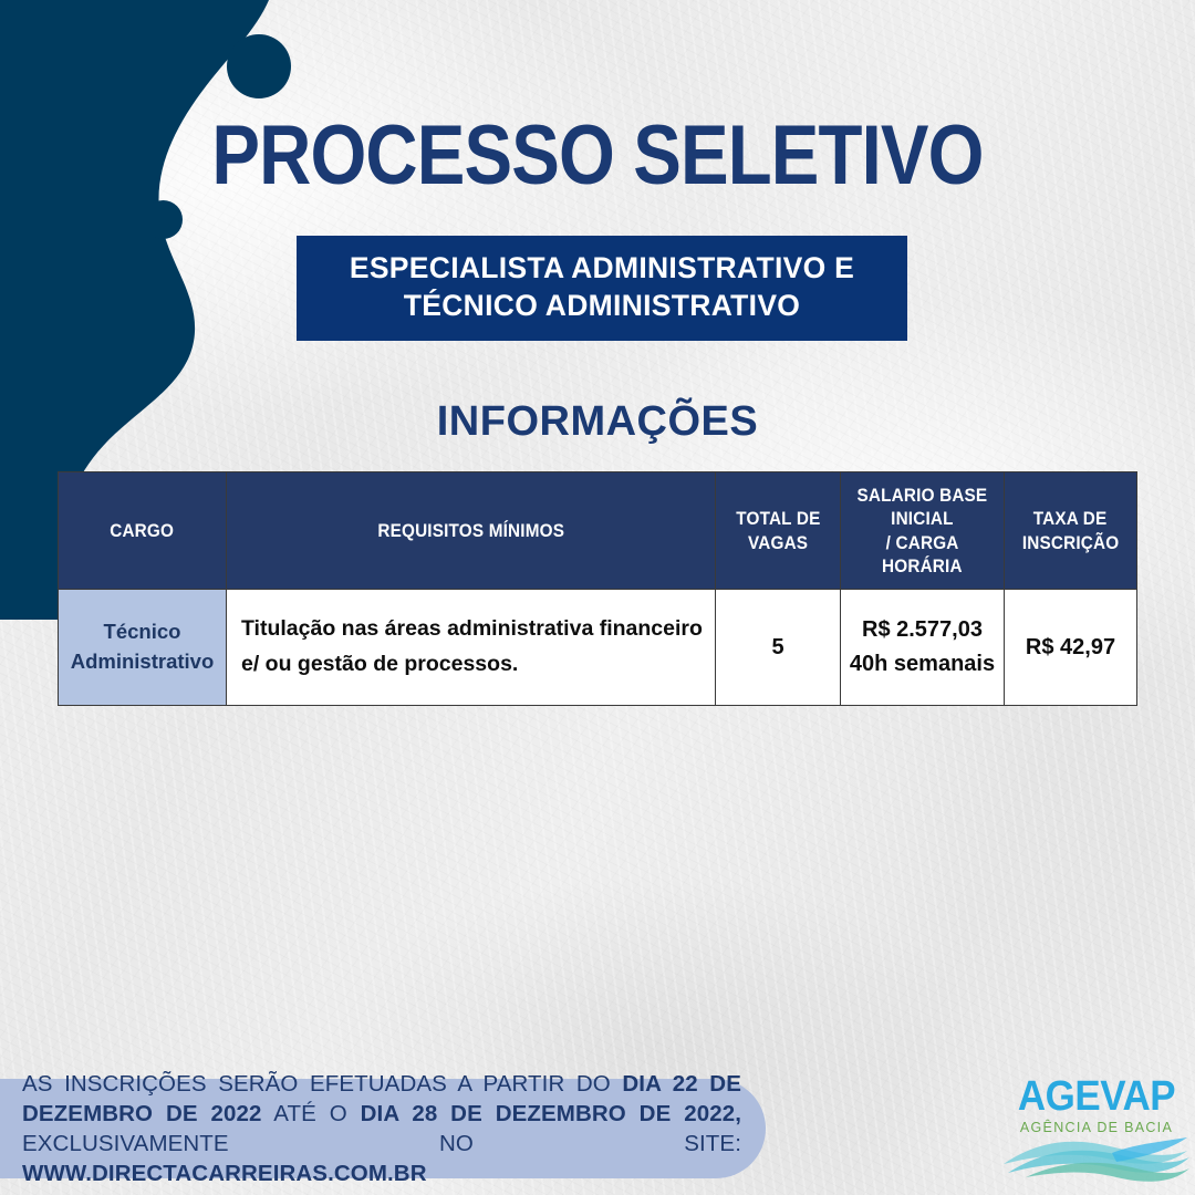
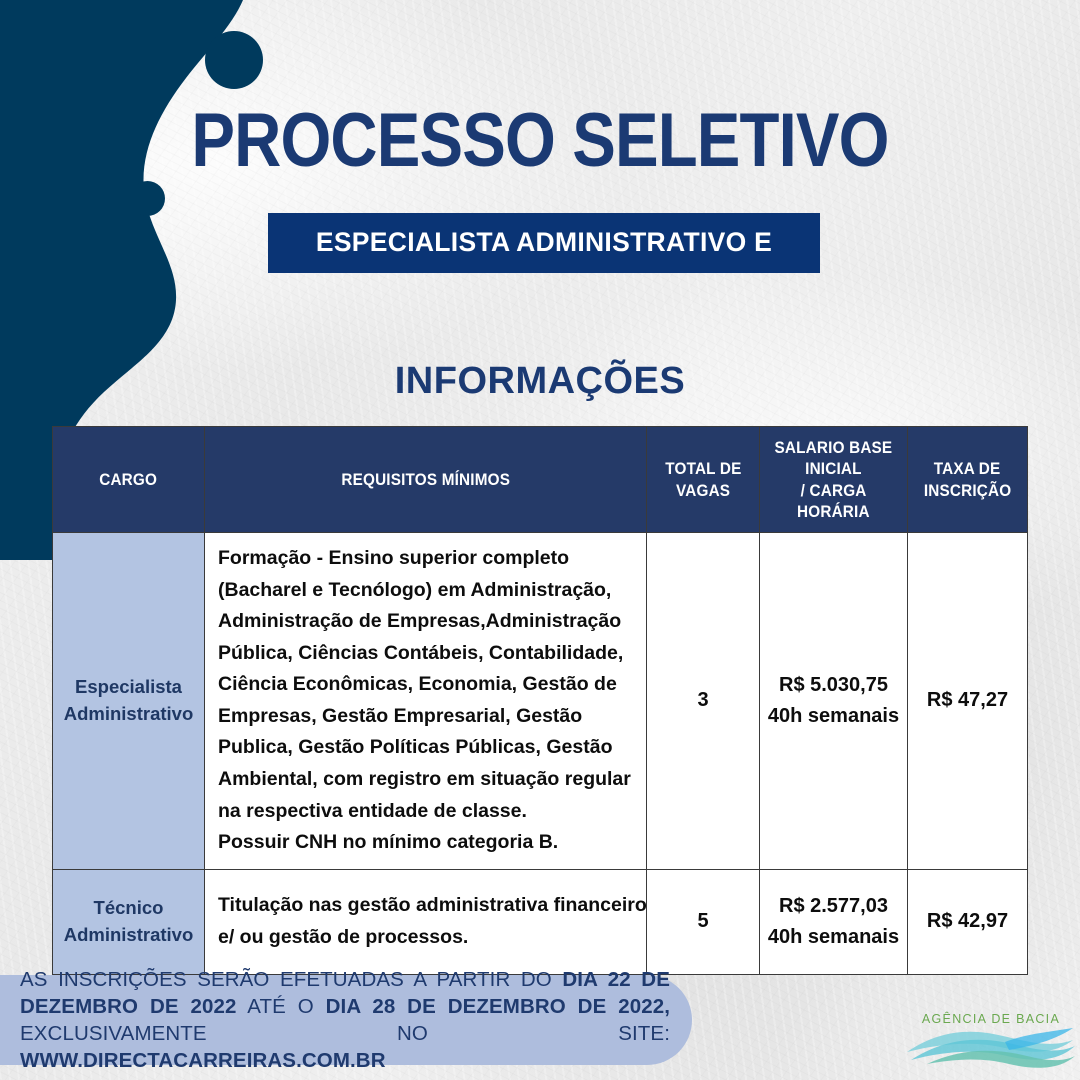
  PROCESSO SELETIVO
  ESPECIALISTA ADMINISTRATIVO E
- TÉCNICO ADMINISTRATIVO
  INFORMAÇÕES
  CARGO	REQUISITOS MÍNIMOS	TOTAL DE VAGAS	SALARIO BASE INICIAL / CARGA HORÁRIA	TAXA DE INSCRIÇÃO
+ Especialista Administrativo	Formação - Ensino superior completo (Bacharel e Tecnólogo) em Administração, Administração de Empresas,Administração Pública, Ciências Contábeis, Contabilidade, Ciência Econômicas, Economia, Gestão de Empresas, Gestão Empresarial, Gestão Publica, Gestão Políticas Públicas, Gestão Ambiental, com registro em situação regular na respectiva entidade de classe. Possuir CNH no mínimo categoria B.	3	R$ 5.030,75 40h semanais	R$ 47,27
- Técnico Administrativo	Titulação nas áreas administrativa financeiro e/ ou gestão de processos.	5	R$ 2.577,03 40h semanais	R$ 42,97
+ Técnico Administrativo	Titulação nas gestão administrativa financeiro e/ ou gestão de processos.	5	R$ 2.577,03 40h semanais	R$ 42,97
  AS INSCRIÇÕES SERÃO EFETUADAS A PARTIR DO DIA 22 DE DEZEMBRO DE 2022 ATÉ O DIA 28 DE DEZEMBRO DE 2022, EXCLUSIVAMENTE NO SITE: WWW.DIRECTACARREIRAS.COM.BR
- AGEVAP
  AGÊNCIA DE BACIA
